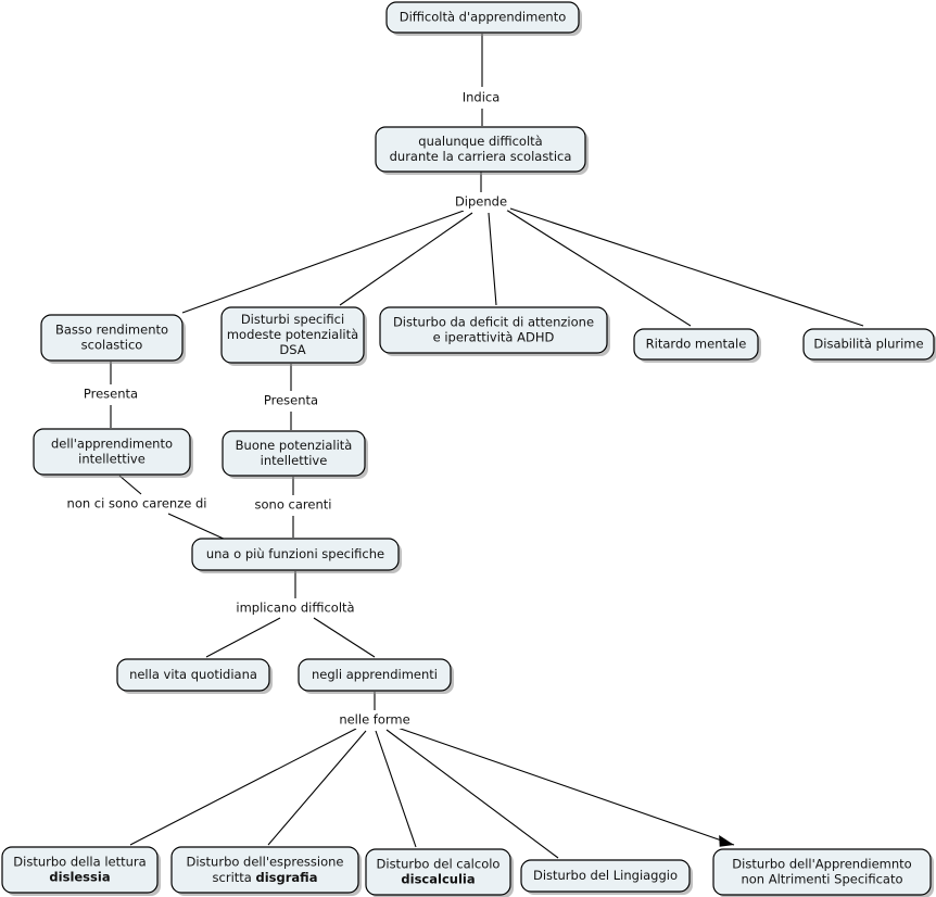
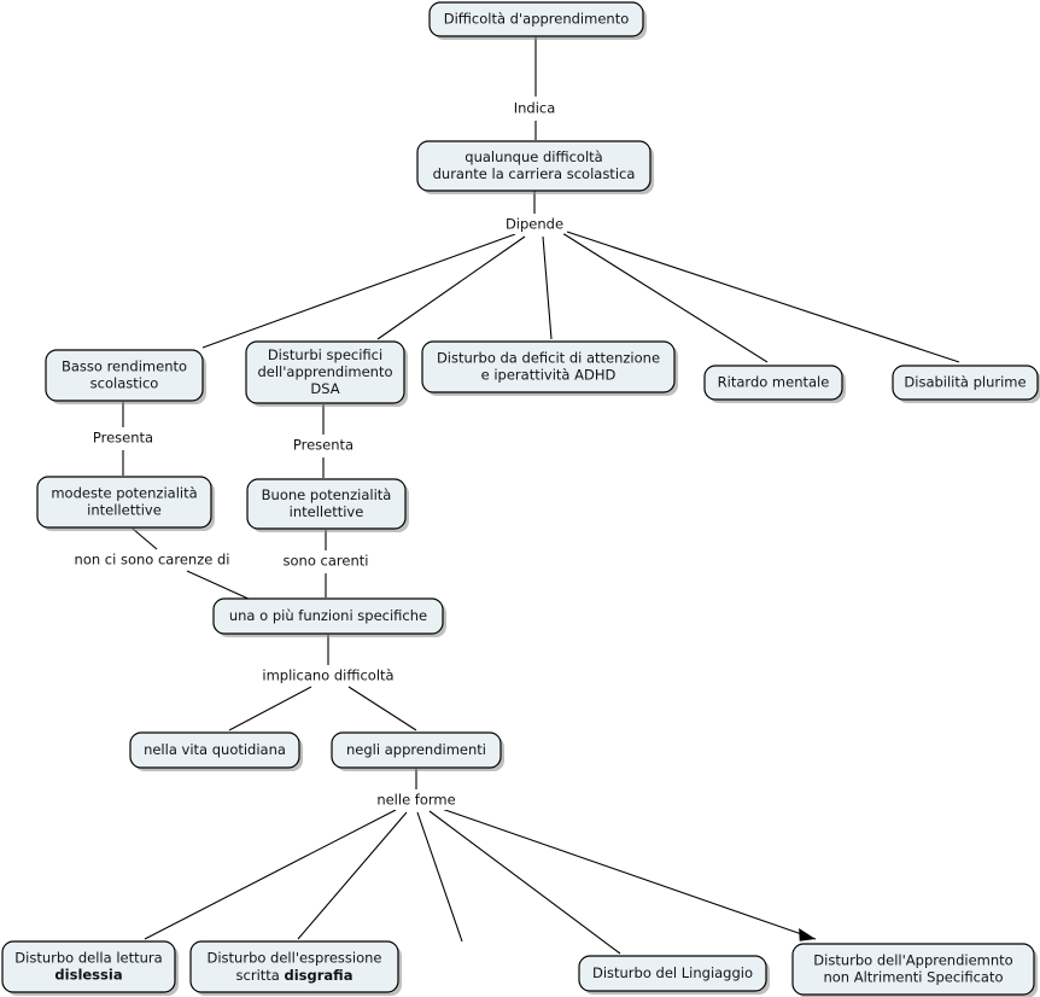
  Difficoltà d'apprendimento
  qualunque difficoltà
  durante la carriera scolastica
  Basso rendimento
  scolastico
  Disturbi specifici
- modeste potenzialità
+ dell'apprendimento
  DSA
  Disturbo da deficit di attenzione
  e iperattività ADHD
  Ritardo mentale
  Disabilità plurime
- dell'apprendimento
+ modeste potenzialità
  intellettive
  Buone potenzialità
  intellettive
  una o più funzioni specifiche
  nella vita quotidiana
  negli apprendimenti
  Disturbo della lettura
  dislessia
  Disturbo dell'espressione
  scritta disgrafia
- Disturbo del calcolo
- discalculia
  Disturbo del Lingiaggio
  Disturbo dell'Apprendiemnto
  non Altrimenti Specificato
  Indica
  Dipende
  Presenta
  Presenta
  non ci sono carenze di
  sono carenti
  implicano difficoltà
  nelle forme
